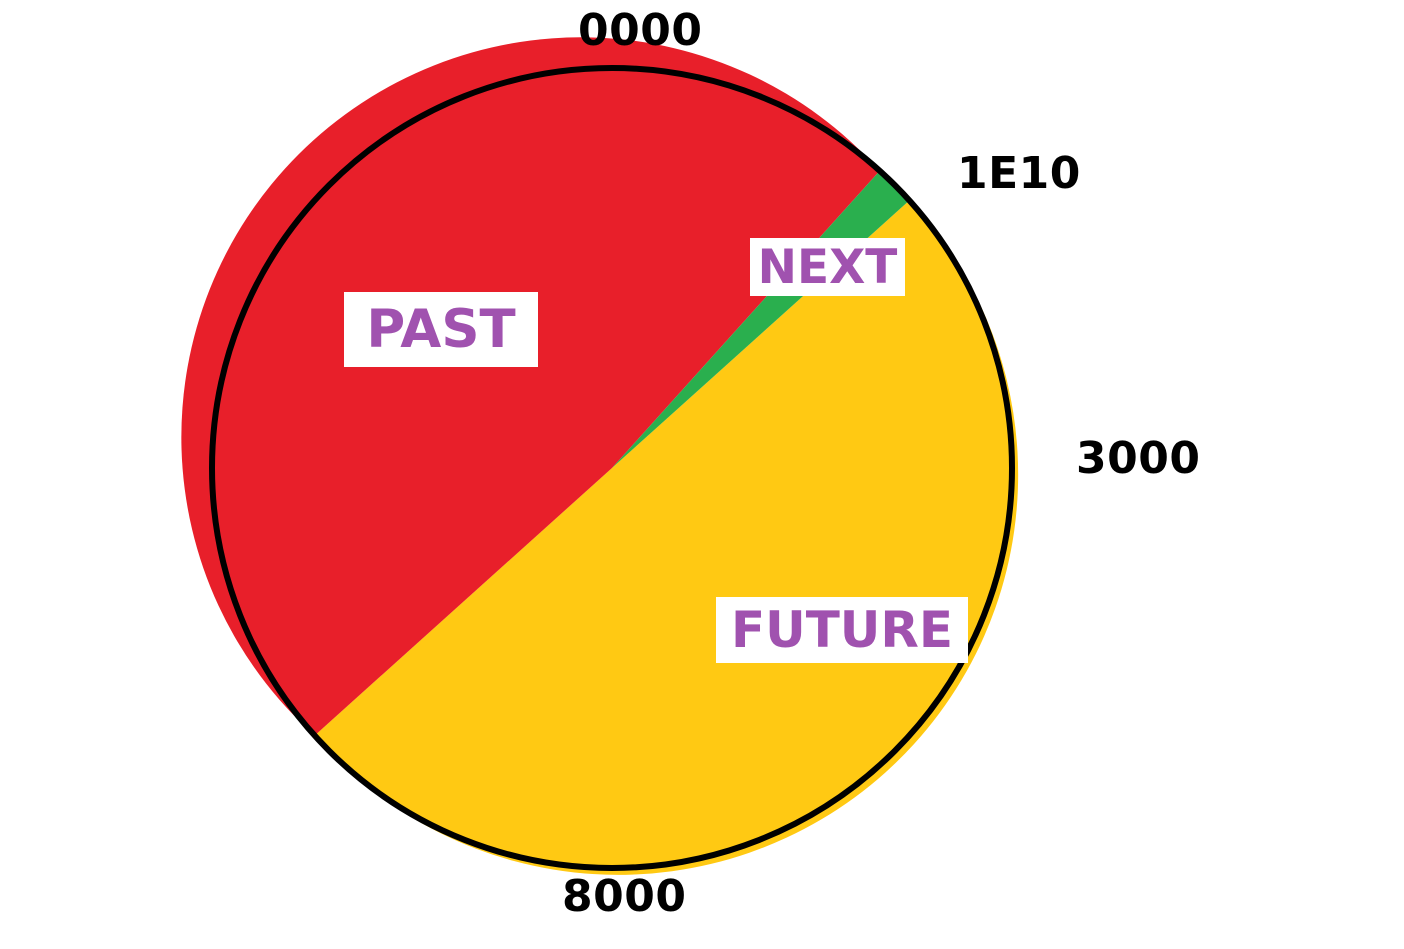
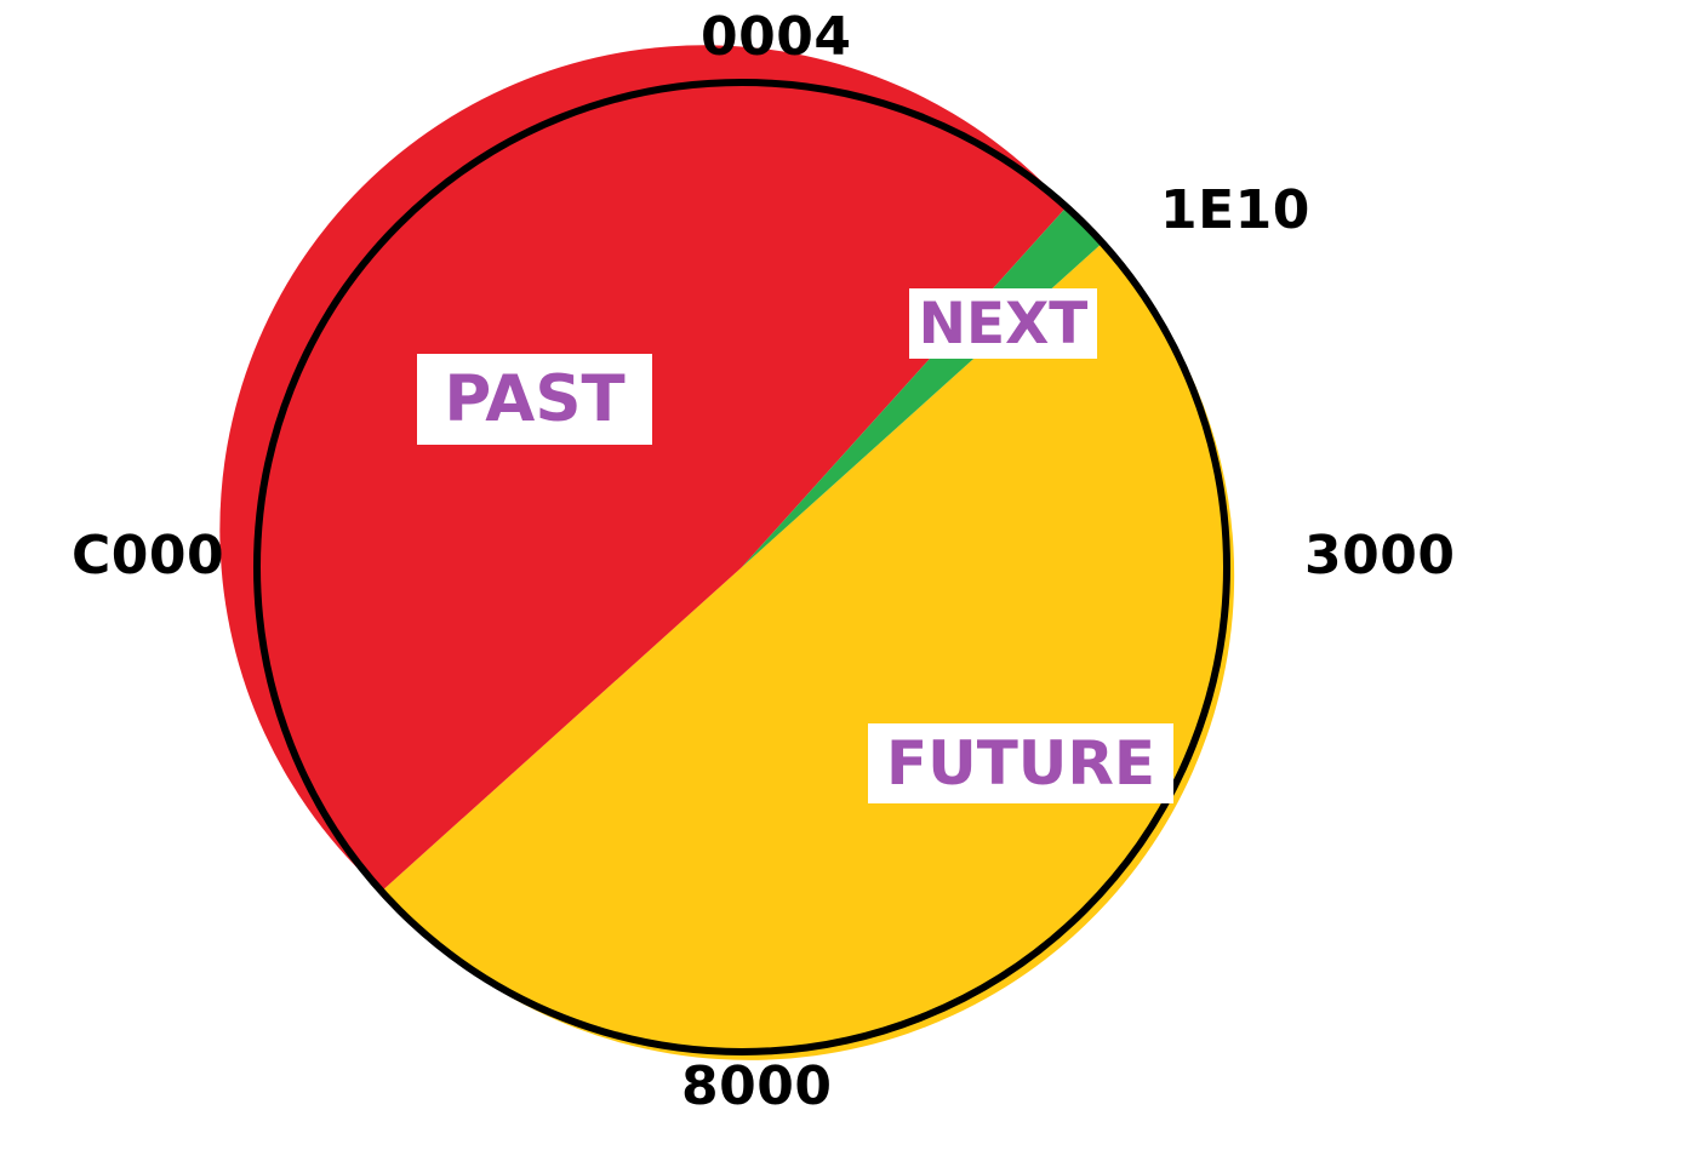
- 0000
+ 0004
  1E10
  3000
  8000
+ C000
  PAST
  NEXT
  FUTURE
